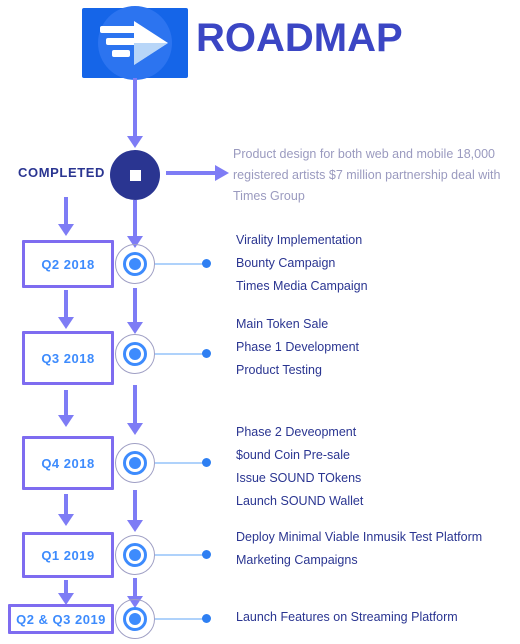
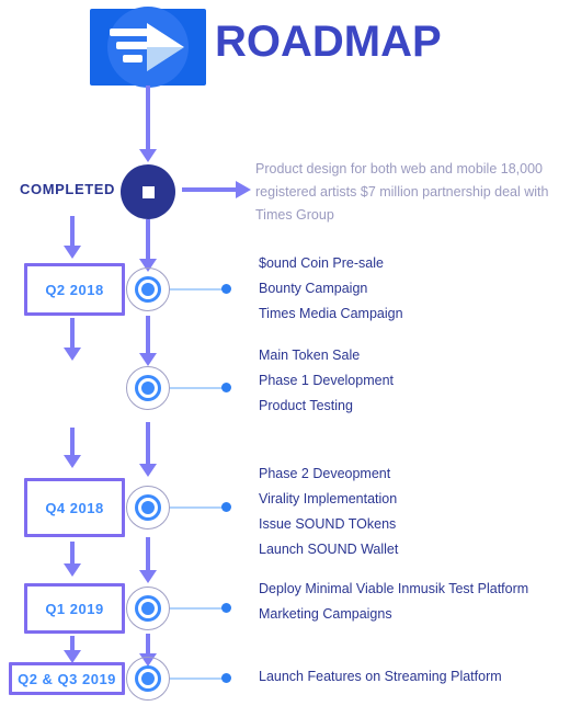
  ROADMAP
  COMPLETED
  Product design for both web and mobile 18,000 registered artists $7 million partnership deal with Times Group
  Q2 2018
- Virality Implementation
+ $ound Coin Pre-sale
  Bounty Campaign
  Times Media Campaign
- Q3 2018
  Main Token Sale
  Phase 1 Development
  Product Testing
  Q4 2018
  Phase 2 Deveopment
- $ound Coin Pre-sale
+ Virality Implementation
  Issue SOUND TOkens
  Launch SOUND Wallet
  Q1 2019
  Deploy Minimal Viable Inmusik Test Platform
  Marketing Campaigns
  Q2 & Q3 2019
  Launch Features on Streaming Platform
